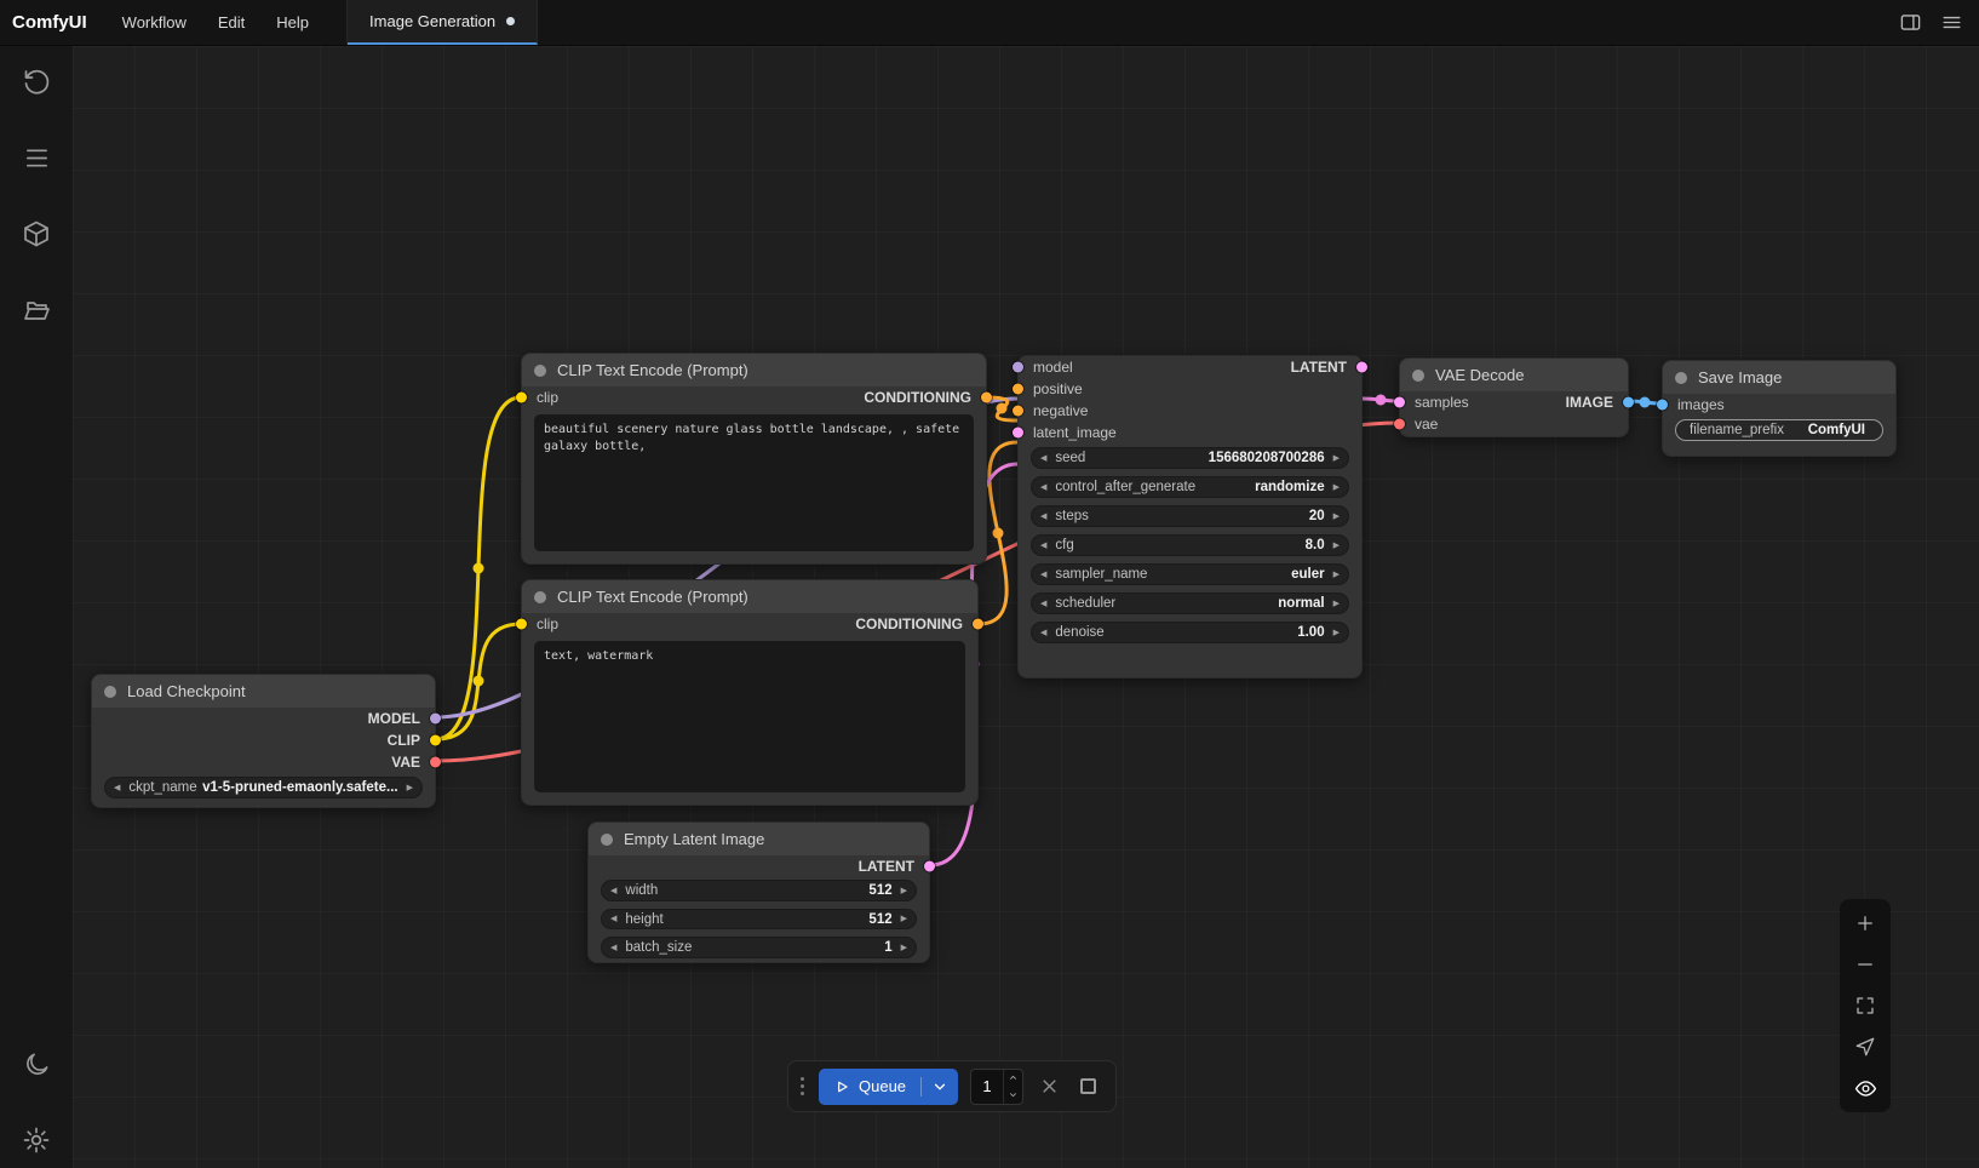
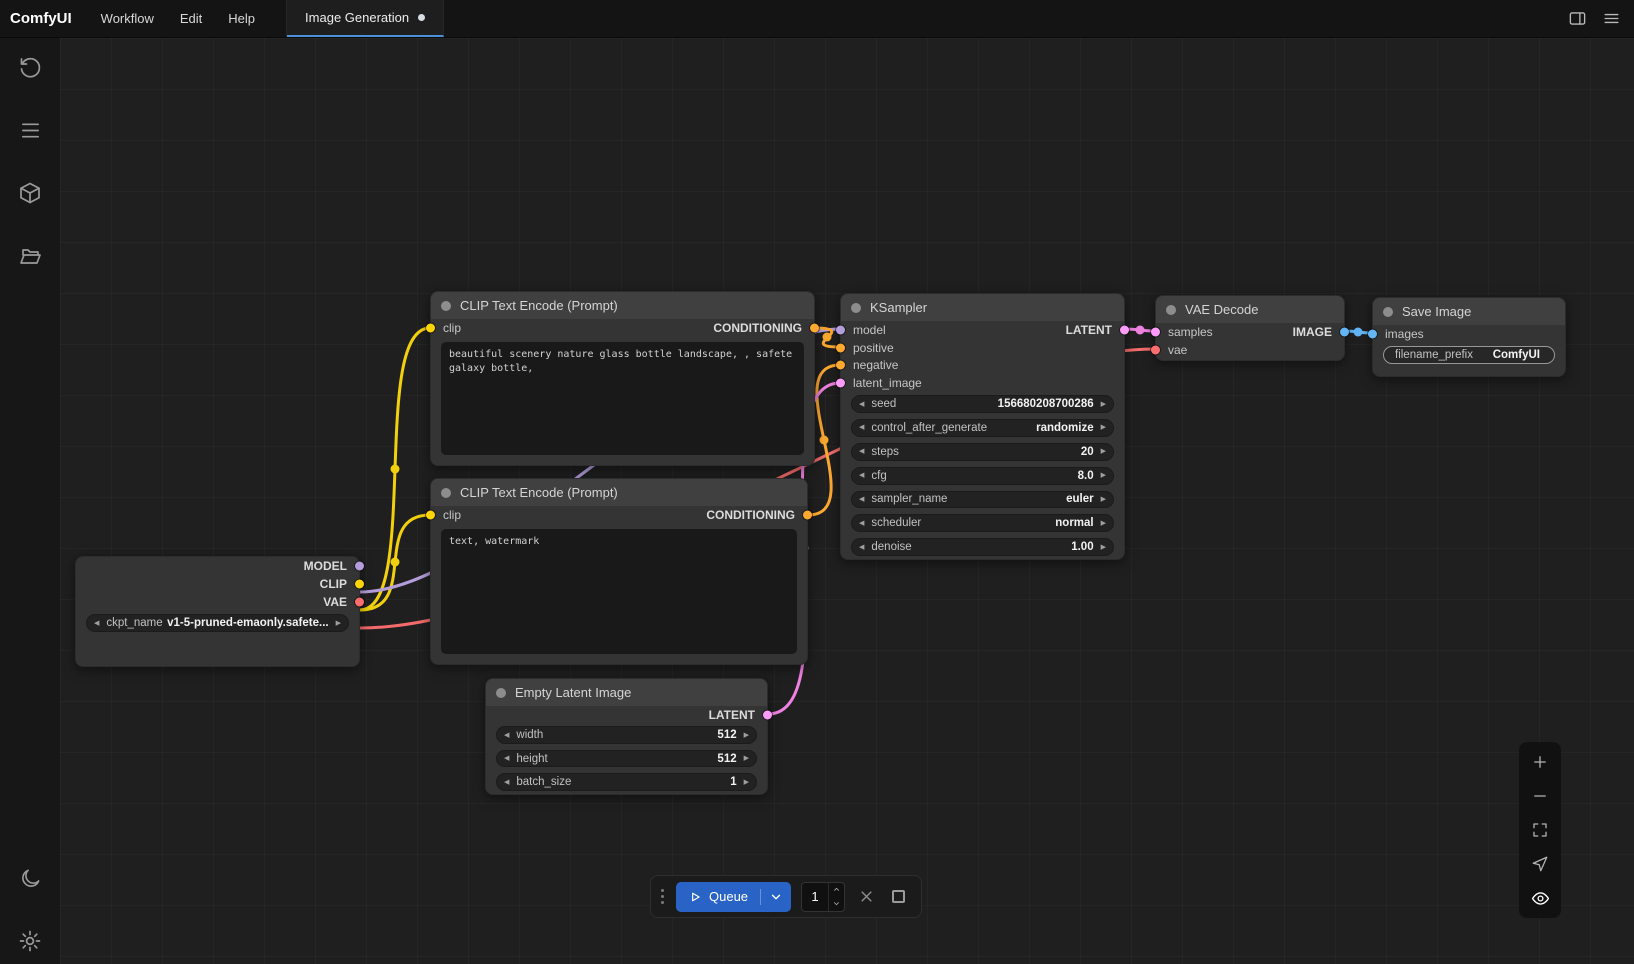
  ComfyUI
  Workflow
  Edit
  Help
  Image Generation
- Load Checkpoint
  MODEL
  CLIP
  VAE
  ckpt_name
  v1-5-pruned-emaonly.safete...
  CLIP Text Encode (Prompt)
  clip
  CONDITIONING
  beautiful scenery nature glass bottle landscape, , safete galaxy bottle,
  CLIP Text Encode (Prompt)
  clip
  CONDITIONING
  text, watermark
  Empty Latent Image
  LATENT
  width
  512
  height
  512
  batch_size
  1
+ KSampler
  model
  LATENT
  positive
  negative
  latent_image
  seed
  156680208700286
  control_after_generate
  randomize
  steps
  20
  cfg
  8.0
  sampler_name
  euler
  scheduler
  normal
  denoise
  1.00
  VAE Decode
  samples
  IMAGE
  vae
  Save Image
  images
  filename_prefix
  ComfyUI
  Queue
  1
